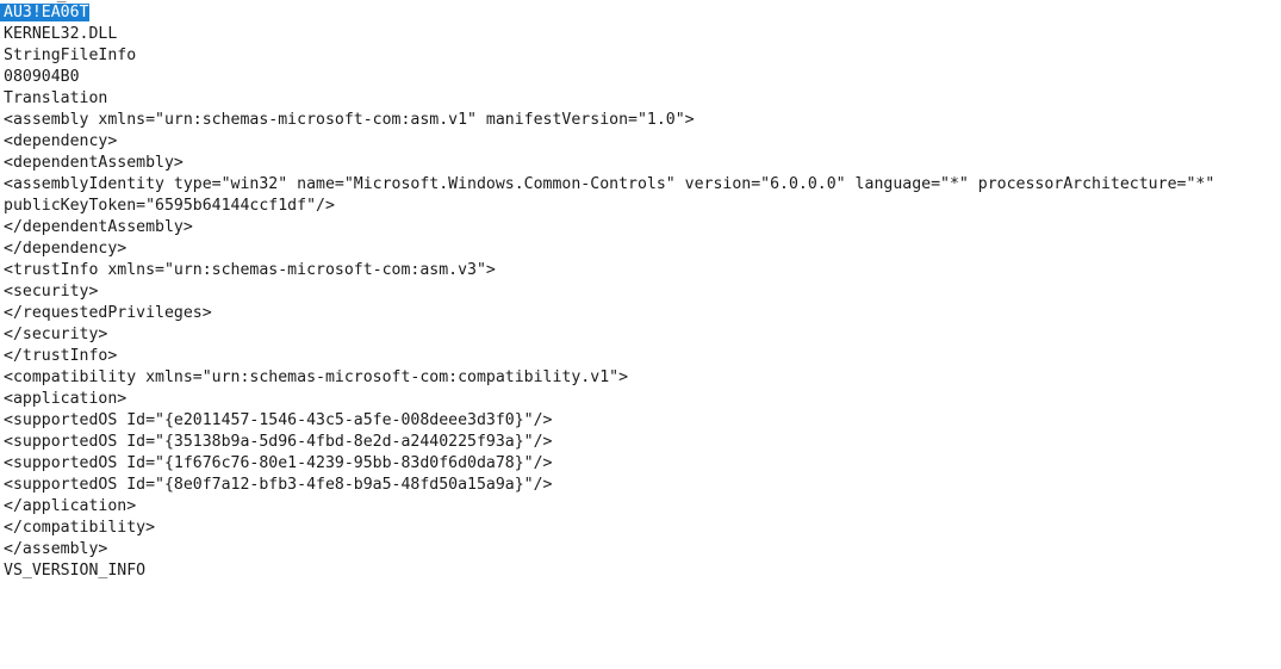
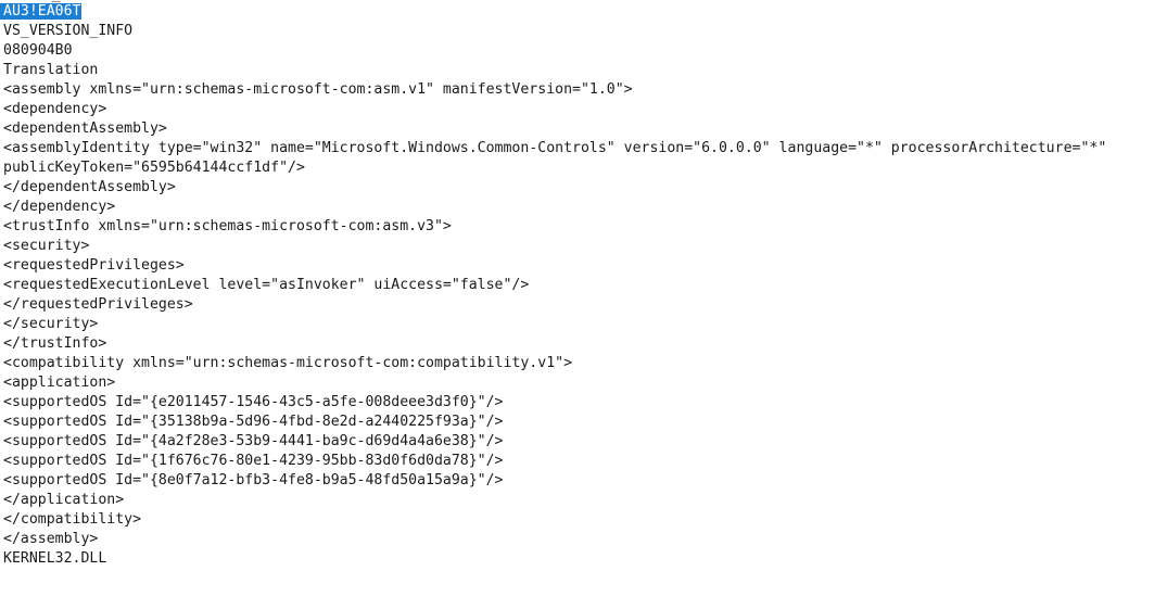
  AU3!EA06T
- KERNEL32.DLL
+ VS_VERSION_INFO
- StringFileInfo
  080904B0
  Translation
  <assembly xmlns="urn:schemas-microsoft-com:asm.v1" manifestVersion="1.0">
  <dependency>
  <dependentAssembly>
  <assemblyIdentity type="win32" name="Microsoft.Windows.Common-Controls" version="6.0.0.0" language="*" processorArchitecture="*"
  publicKeyToken="6595b64144ccf1df"/>
  </dependentAssembly>
  </dependency>
  <trustInfo xmlns="urn:schemas-microsoft-com:asm.v3">
  <security>
+ <requestedPrivileges>
+ <requestedExecutionLevel level="asInvoker" uiAccess="false"/>
  </requestedPrivileges>
  </security>
  </trustInfo>
  <compatibility xmlns="urn:schemas-microsoft-com:compatibility.v1">
  <application>
  <supportedOS Id="{e2011457-1546-43c5-a5fe-008deee3d3f0}"/>
  <supportedOS Id="{35138b9a-5d96-4fbd-8e2d-a2440225f93a}"/>
+ <supportedOS Id="{4a2f28e3-53b9-4441-ba9c-d69d4a4a6e38}"/>
  <supportedOS Id="{1f676c76-80e1-4239-95bb-83d0f6d0da78}"/>
  <supportedOS Id="{8e0f7a12-bfb3-4fe8-b9a5-48fd50a15a9a}"/>
  </application>
  </compatibility>
  </assembly>
- VS_VERSION_INFO
+ KERNEL32.DLL
